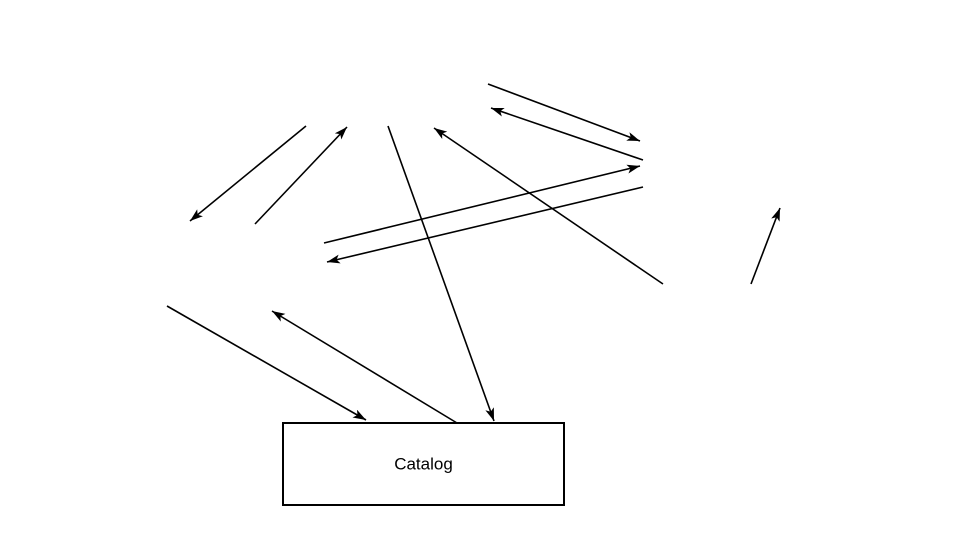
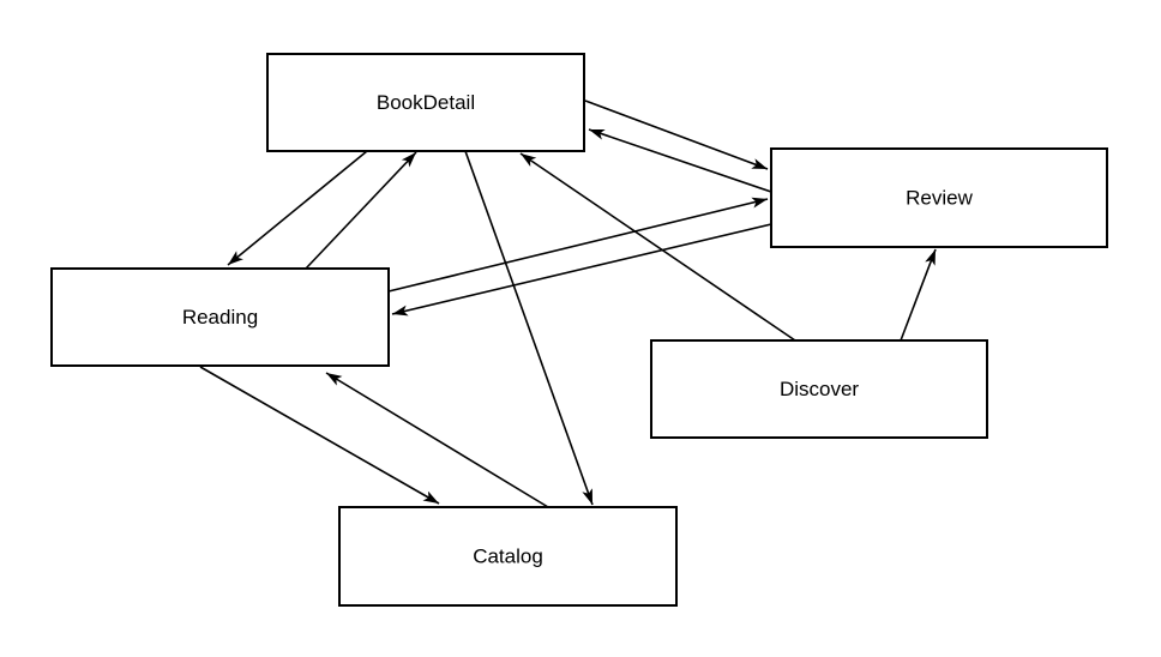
+ BookDetail
+ Review
+ Reading
+ Discover
  Catalog
